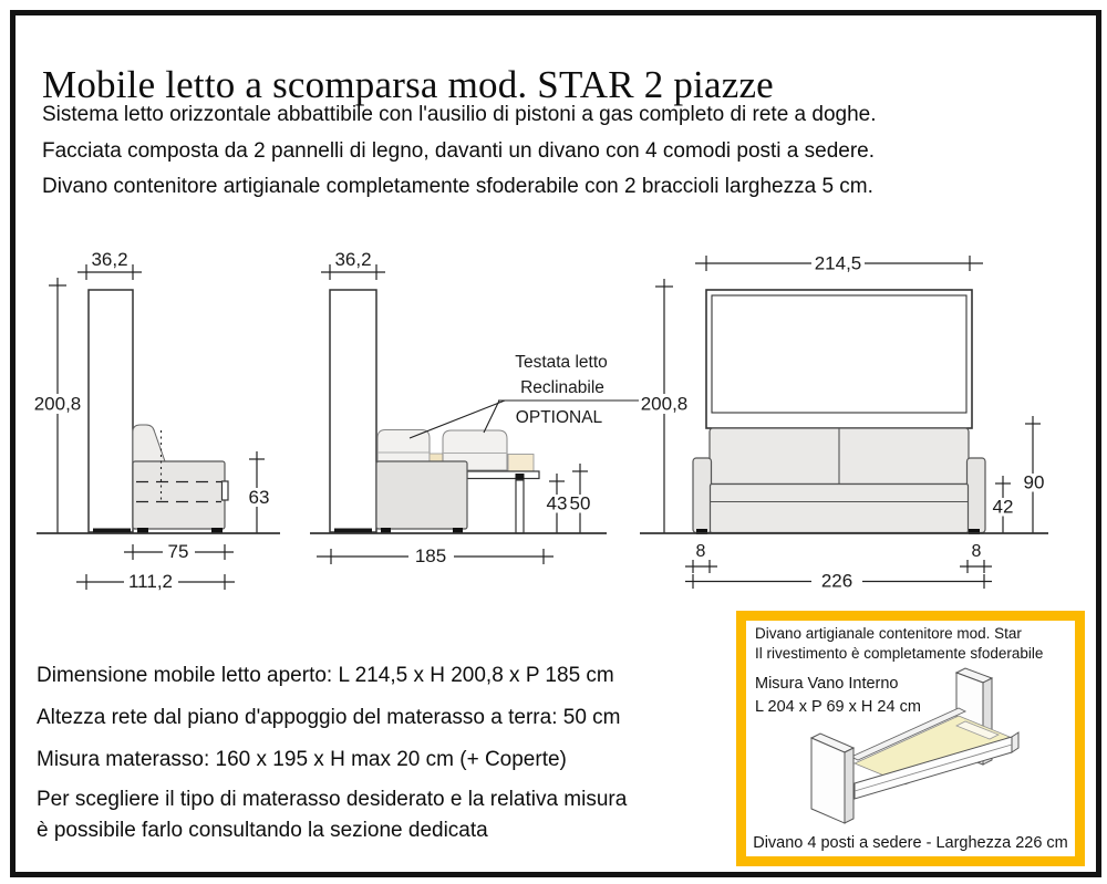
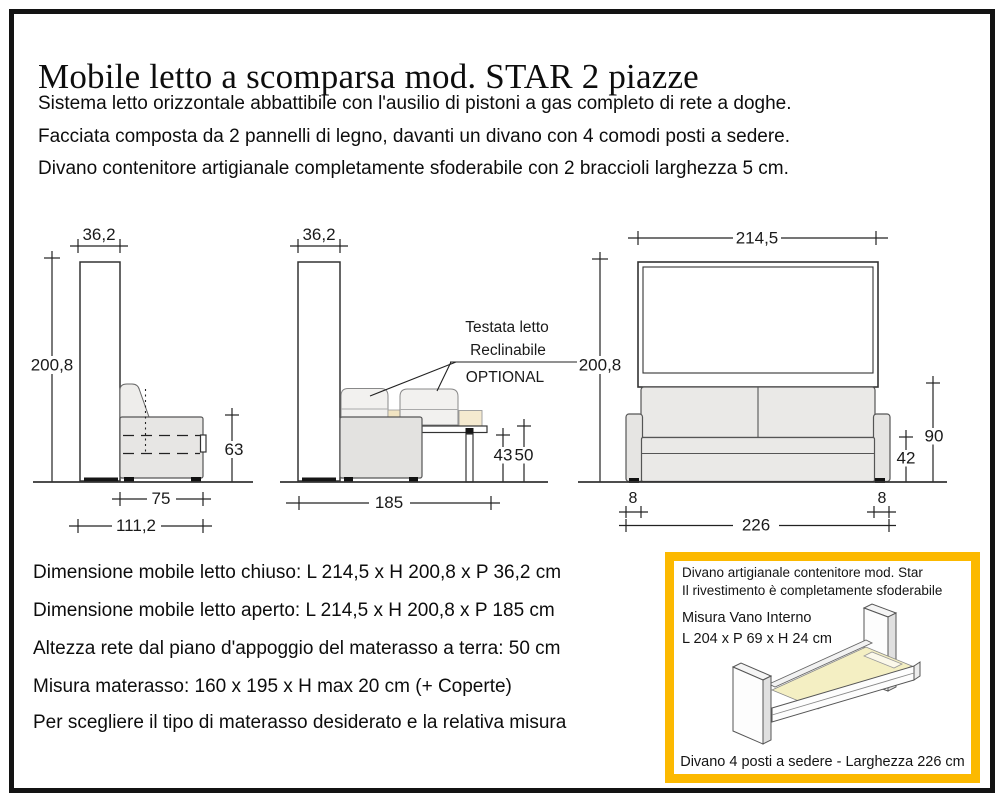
  Mobile letto a scomparsa mod. STAR 2 piazze
  Sistema letto orizzontale abbattibile con l'ausilio di pistoni a gas completo di rete a doghe.
  Facciata composta da 2 pannelli di legno, davanti un divano con 4 comodi posti a sedere.
  Divano contenitore artigianale completamente sfoderabile con 2 braccioli larghezza 5 cm.
  36,2
  200,8
  63
  75
  111,2
  36,2
  43
  50
  185
  Testata letto
  Reclinabile
  OPTIONAL
  214,5
  200,8
  90
  42
  8
  8
  226
+ Dimensione mobile letto chiuso: L 214,5 x H 200,8 x P 36,2 cm
  Dimensione mobile letto aperto: L 214,5 x H 200,8 x P 185 cm
  Altezza rete dal piano d'appoggio del materasso a terra: 50 cm
  Misura materasso: 160 x 195 x H max 20 cm (+ Coperte)
  Per scegliere il tipo di materasso desiderato e la relativa misura
- è possibile farlo consultando la sezione dedicata
  Divano artigianale contenitore mod. Star
  Il rivestimento è completamente sfoderabile
  Misura Vano Interno
  L 204 x P 69 x H 24 cm
  Divano 4 posti a sedere - Larghezza 226 cm
